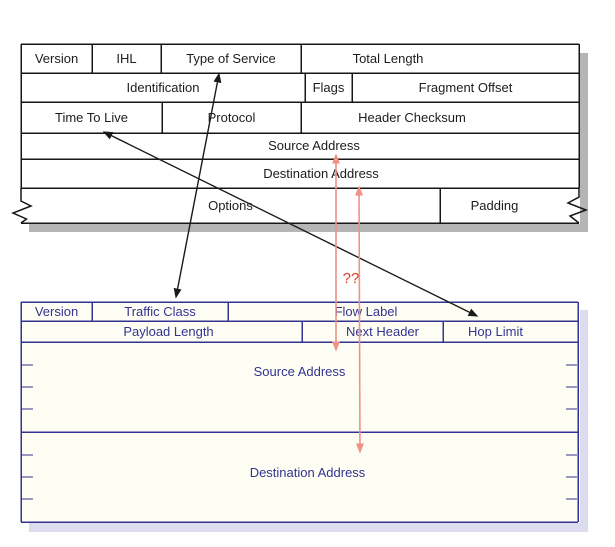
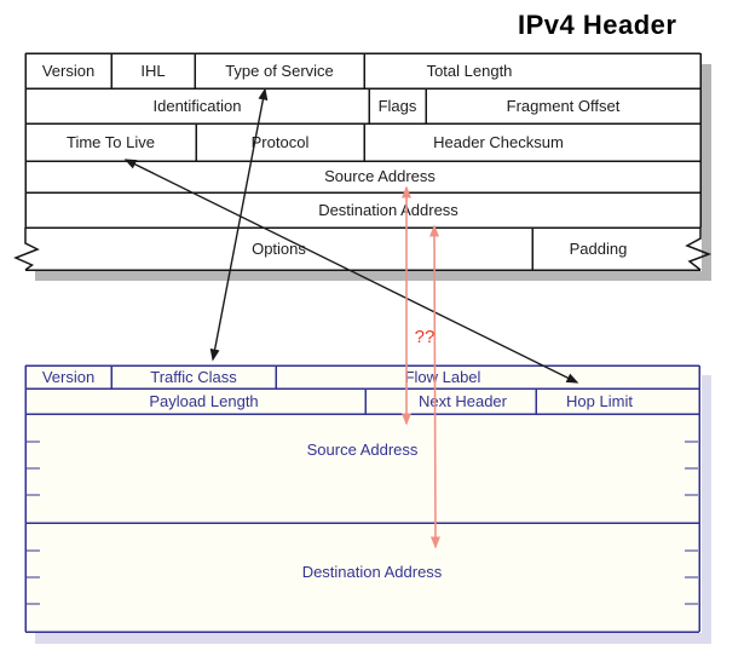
+ IPv4 Header
  Version
  IHL
  Type of Service
  Total Length
  Identification
  Flags
  Fragment Offset
  Time To Live
  Protocol
  Header Checksum
  Source Address
  Destinationddress
  Options
  Padding
  Version
  Traffic Class
  Flow Label
  Payload Length
  Nxt Header
  Hop Limit
  Source Address
  Destination Address
  ??
